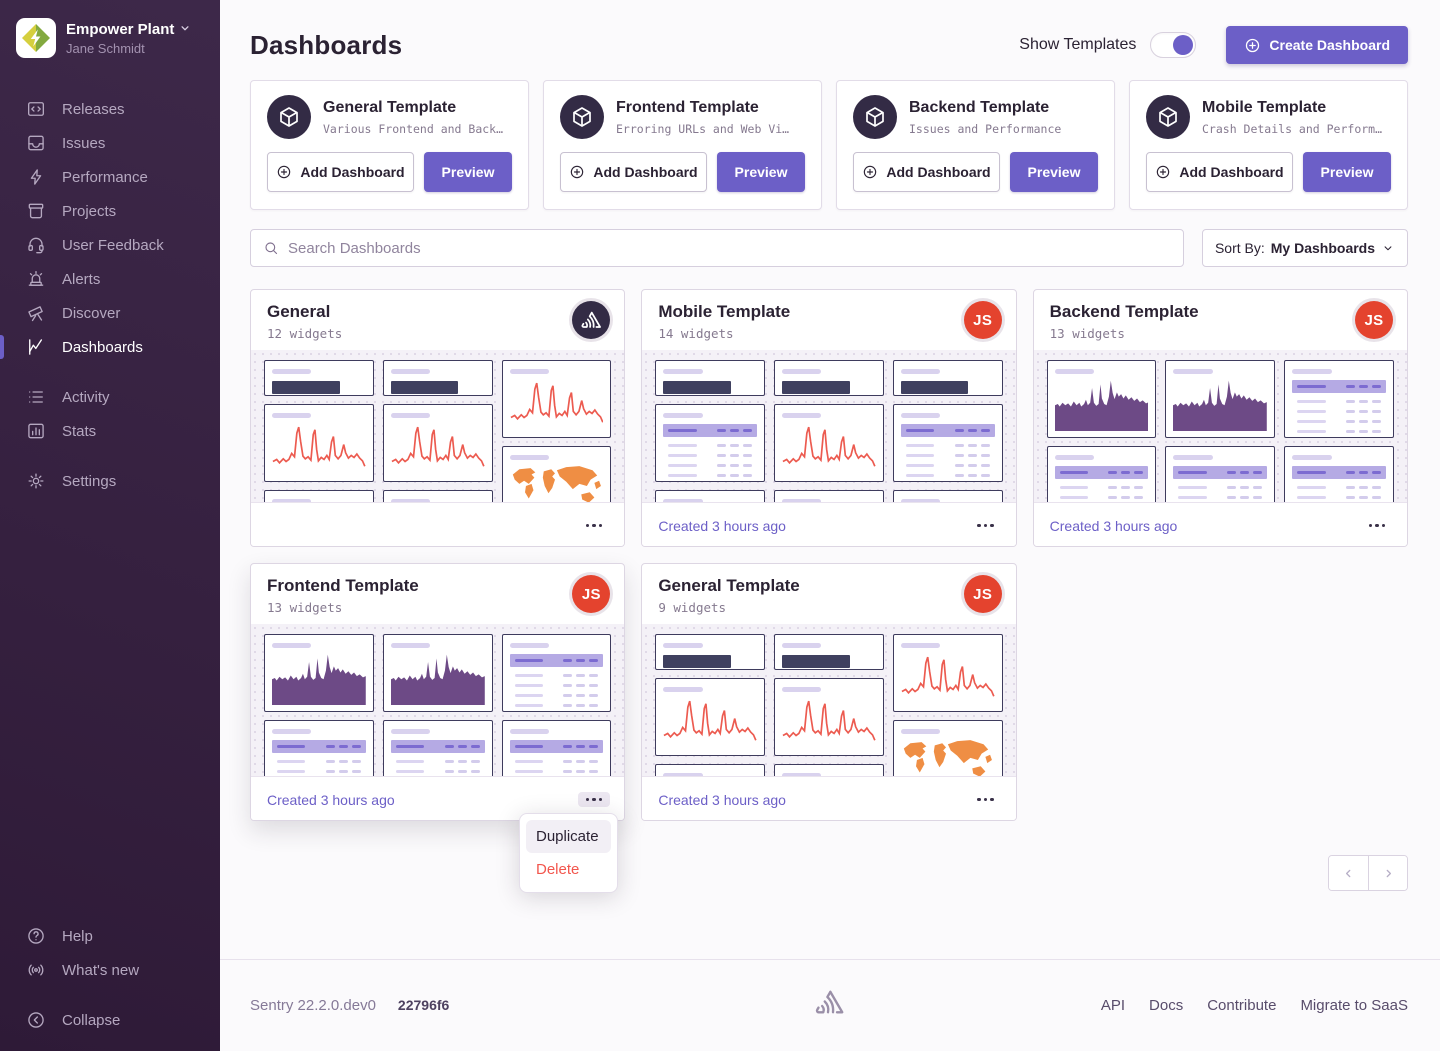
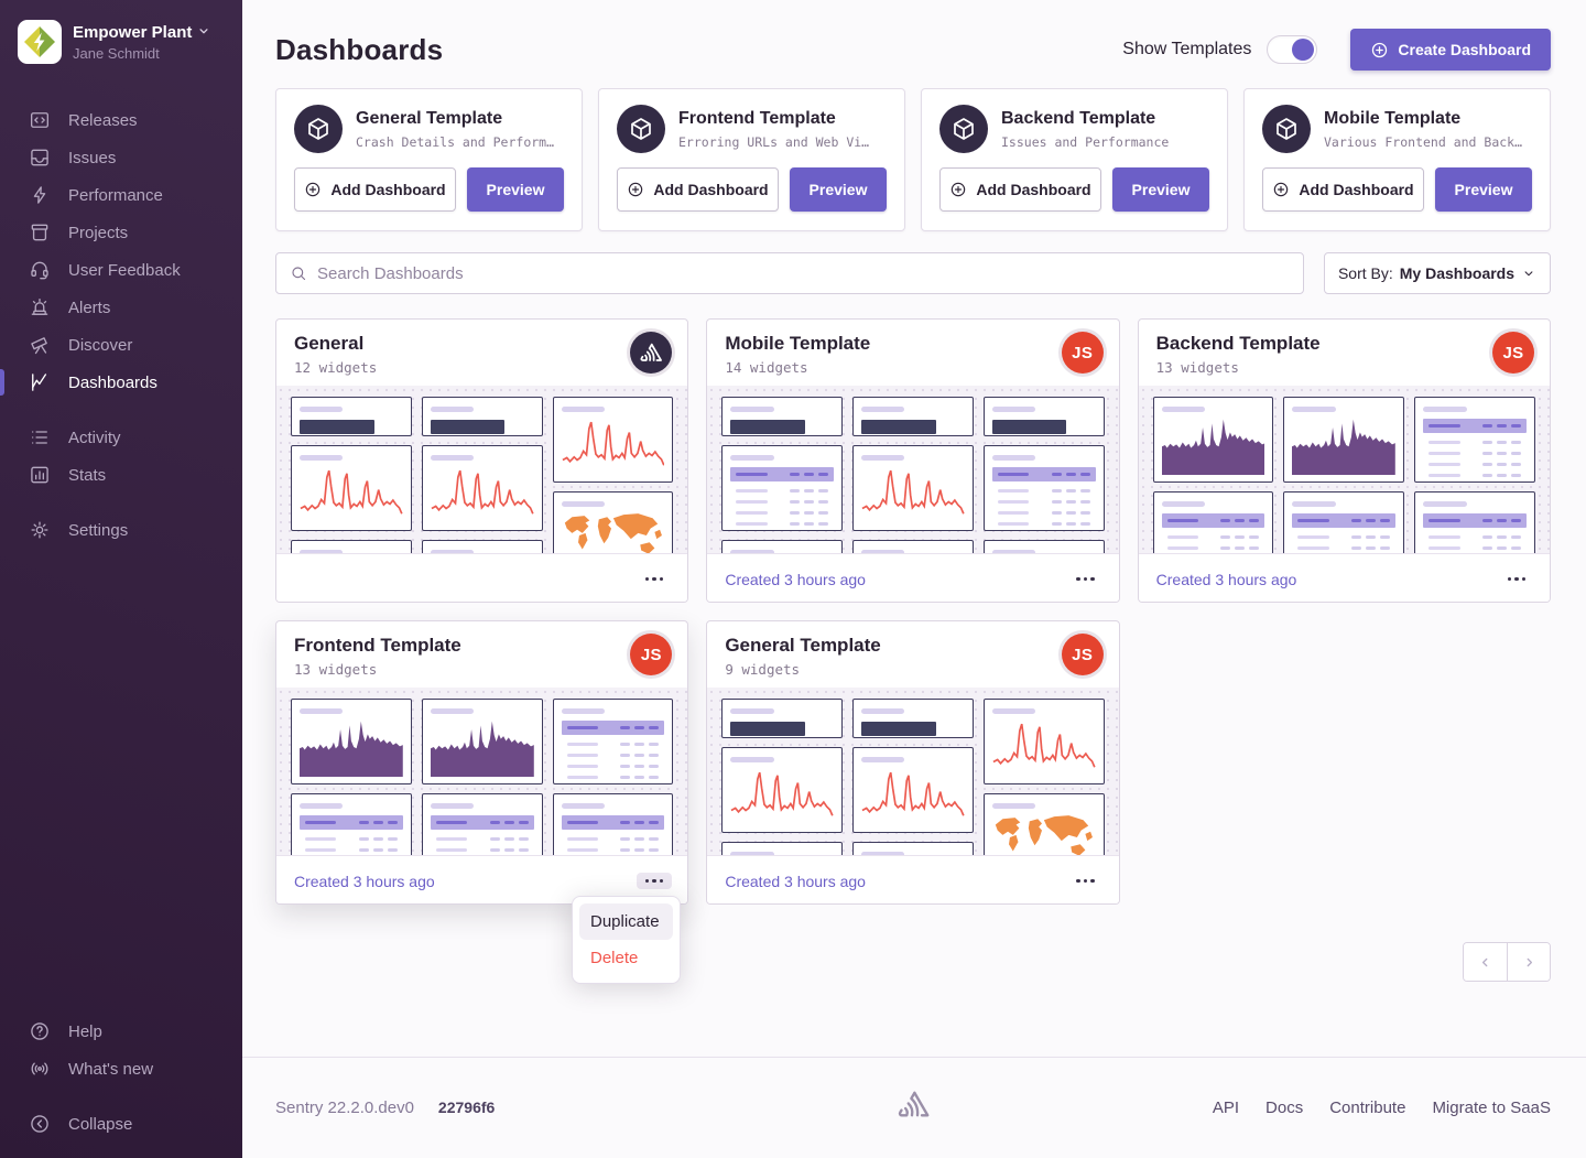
  Empower Plant
  Jane Schmidt
  Releases
  Issues
  Performance
  Projects
  User Feedback
  Alerts
  Discover
  Dashboards
  Activity
  Stats
  Settings
  Help
  What's new
  Collapse
  Dashboards
  Show Templates
  Create Dashboard
  General Template
- Various Frontend and Back…
+ Crash Details and Perform…
  Add Dashboard
  Preview
  Frontend Template
  Erroring URLs and Web Vi…
  Add Dashboard
  Preview
  Backend Template
  Issues and Performance
  Add Dashboard
  Preview
  Mobile Template
- Crash Details and Perform…
+ Various Frontend and Back…
  Add Dashboard
  Preview
  Search Dashboards
  Sort By:
  My Dashboards
  General
  12 widgets
  Mobile Template
  14 widgets
  JS
  Created 3 hours ago
  Backend Template
  13 widgets
  JS
  Created 3 hours ago
  Frontend Template
  13 widgets
  JS
  Created 3 hours ago
  General Template
  9 widgets
  JS
  Created 3 hours ago
  Sentry 22.2.0.dev0
  22796f6
  API
  Docs
  Contribute
  Migrate to SaaS
  Duplicate
  Delete
